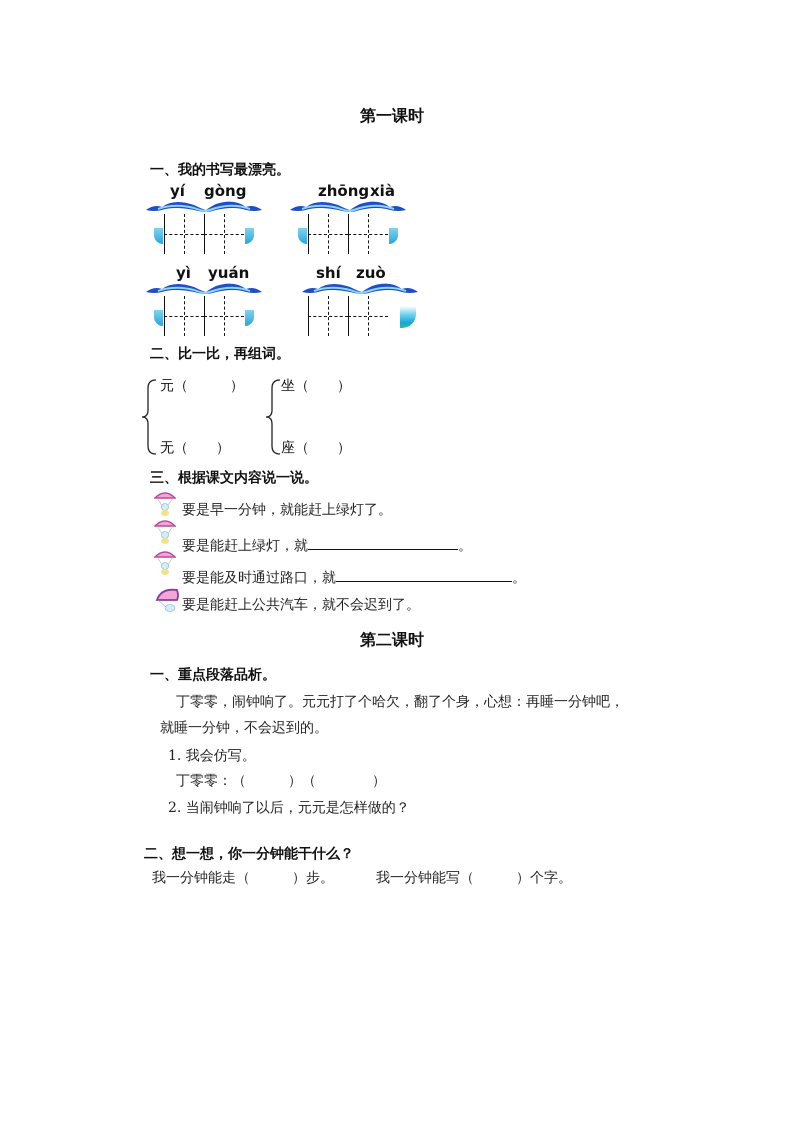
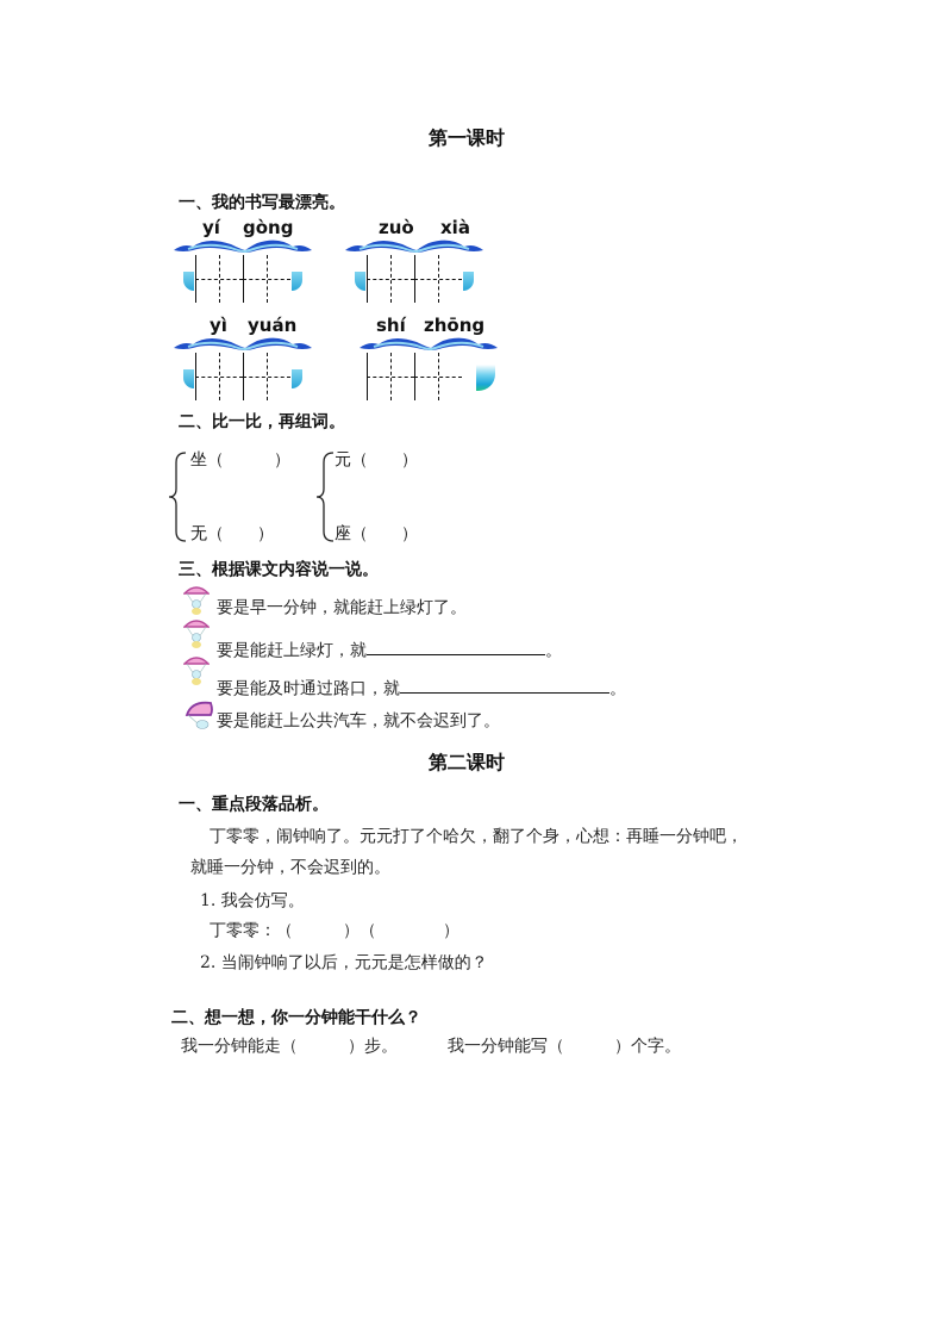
  第一课时
  一、我的书写最漂亮。
  yí
  gòng
- zhōng
+ zuò
  xià
  yì
  yuán
  shí
- zuò
+ zhōng
  二、比一比，再组词。
- 元（ ）
+ 坐（ ）
  无（ ）
- 坐（ ）
+ 元（ ）
  座（ ）
  三、根据课文内容说一说。
  要是早一分钟，就能赶上绿灯了。
  要是能赶上绿灯，就 。
  要是能及时通过路口，就 。
  要是能赶上公共汽车，就不会迟到了。
  第二课时
  一、重点段落品析。
  丁零零，闹钟响了。元元打了个哈欠，翻了个身，心想：再睡一分钟吧，
  就睡一分钟，不会迟到的。
  1. 我会仿写。
  丁零零：（ ）（ ）
  2. 当闹钟响了以后，元元是怎样做的？
  二、想一想，你一分钟能干什么？
  我一分钟能走（ ）步。
  我一分钟能写（ ）个字。
